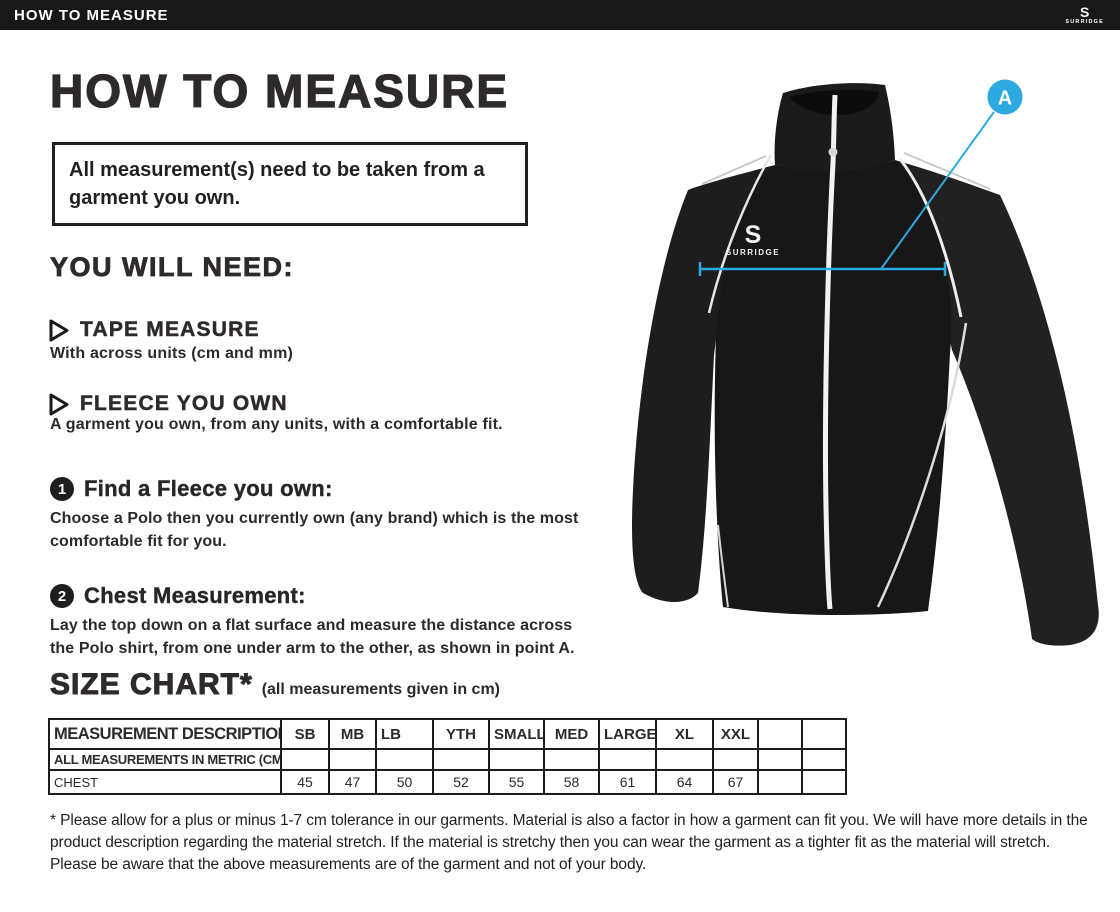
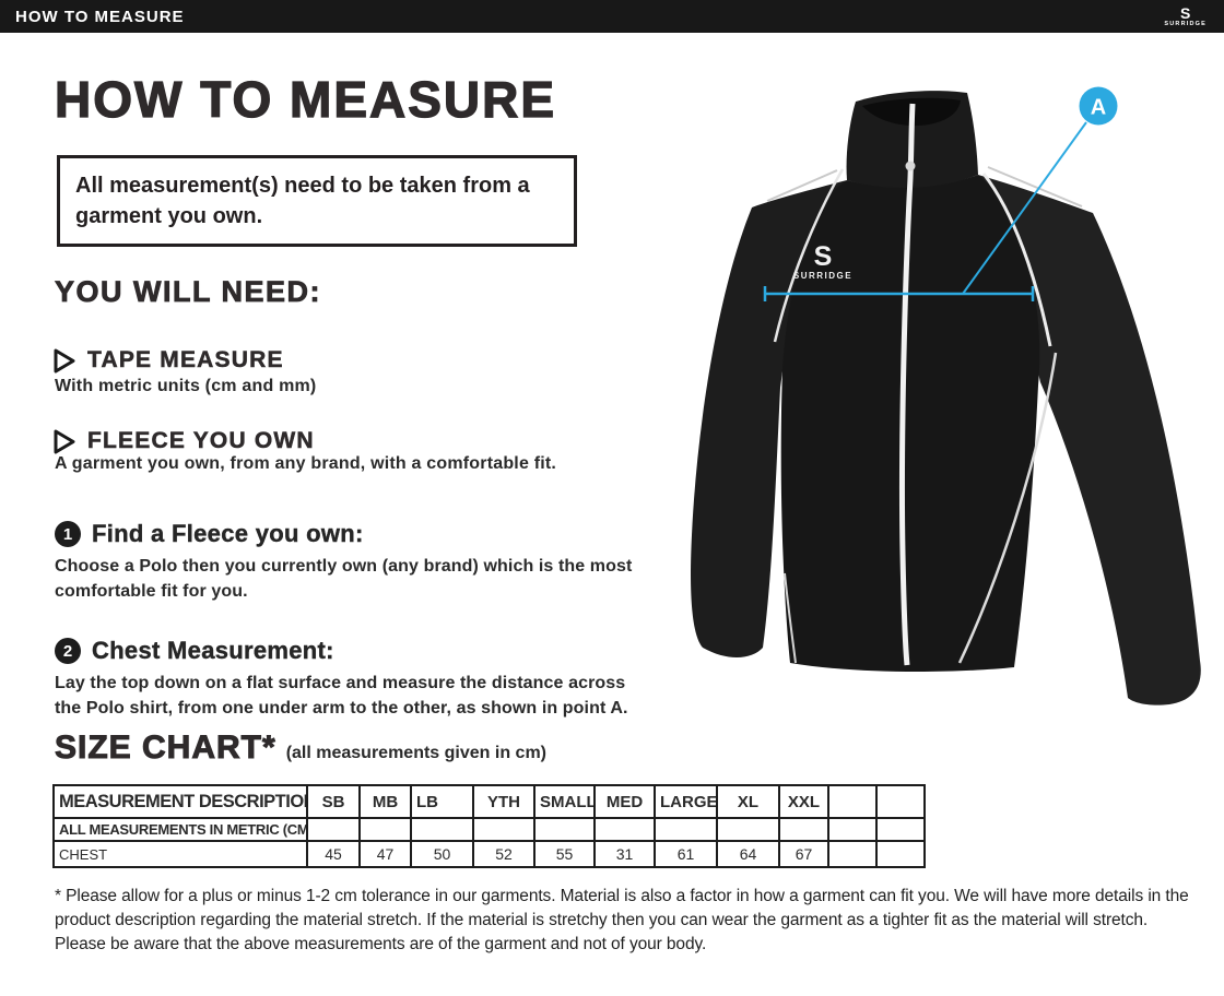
  HOW TO MEASURE
  S
  HOW TO MEASURE
  All measurement(s) need to be taken from a garment you own.
  YOU WILL NEED:
  TAPE MEASURE
- With across units (cm and mm)
+ With metric units (cm and mm)
  FLEECE YOU OWN
- A garment you own, from any units, with a comfortable fit.
+ A garment you own, from any brand, with a comfortable fit.
  1
  Find a Fleece you own:
  Choose a Polo then you currently own (any brand) which is the most comfortable fit for you.
  2
  Chest Measurement:
  Lay the top down on a flat surface and measure the distance across the Polo shirt, from one under arm to the other, as shown in point A.
  SIZE CHART*
  (all measurements given in cm)
  MEASUREMENT DESCRIPTIO	SB	MB	LB	YTH	SMALL	MED	LARGE	XL	XXL
  ALL MEASUREMENTS IN METRIC (CM
- CHEST	45	47	50	52	55	58	61	64	67
+ CHEST	45	47	50	52	55	31	61	64	67
- * Please allow for a plus or minus 1-7 cm tolerance in our garments. Material is also a factor in how a garment can fit you. We will have more details in the product description regarding the material stretch. If the material is stretchy then you can wear the garment as a tighter fit as the material will stretch. Please be aware that the above measurements are of the garment and not of your body.
+ * Please allow for a plus or minus 1-2 cm tolerance in our garments. Material is also a factor in how a garment can fit you. We will have more details in the product description regarding the material stretch. If the material is stretchy then you can wear the garment as a tighter fit as the material will stretch. Please be aware that the above measurements are of the garment and not of your body.
  S
  SURRIDGE
  A
